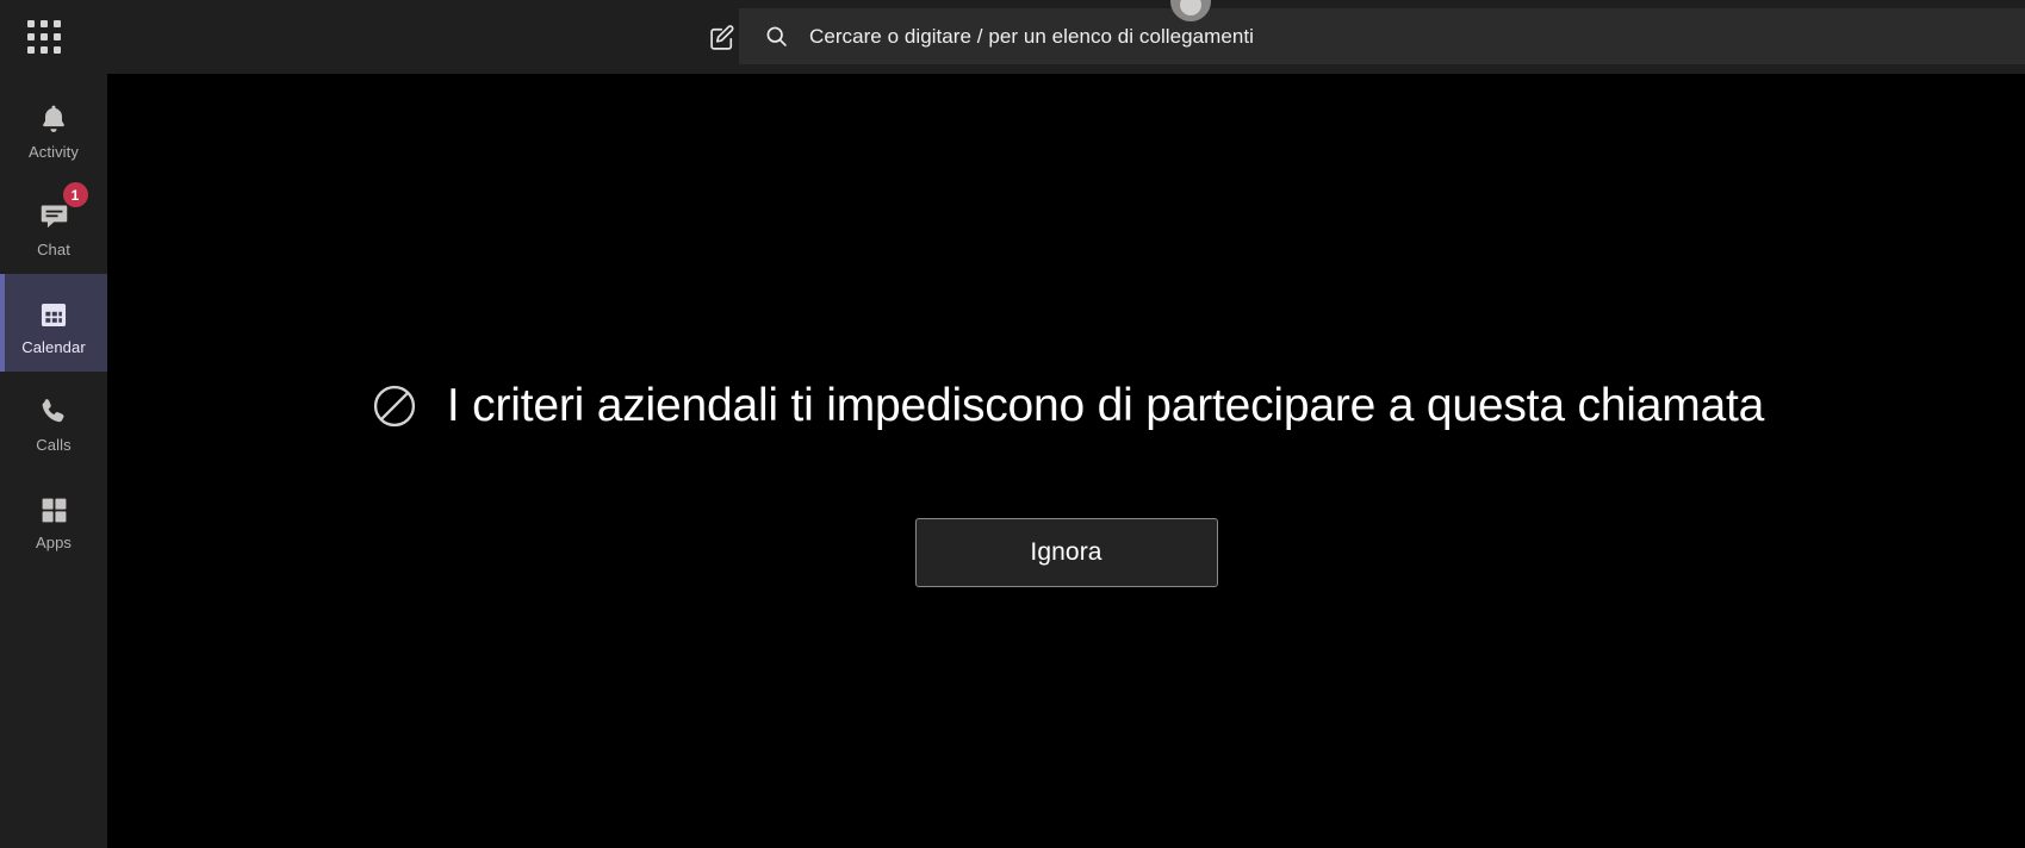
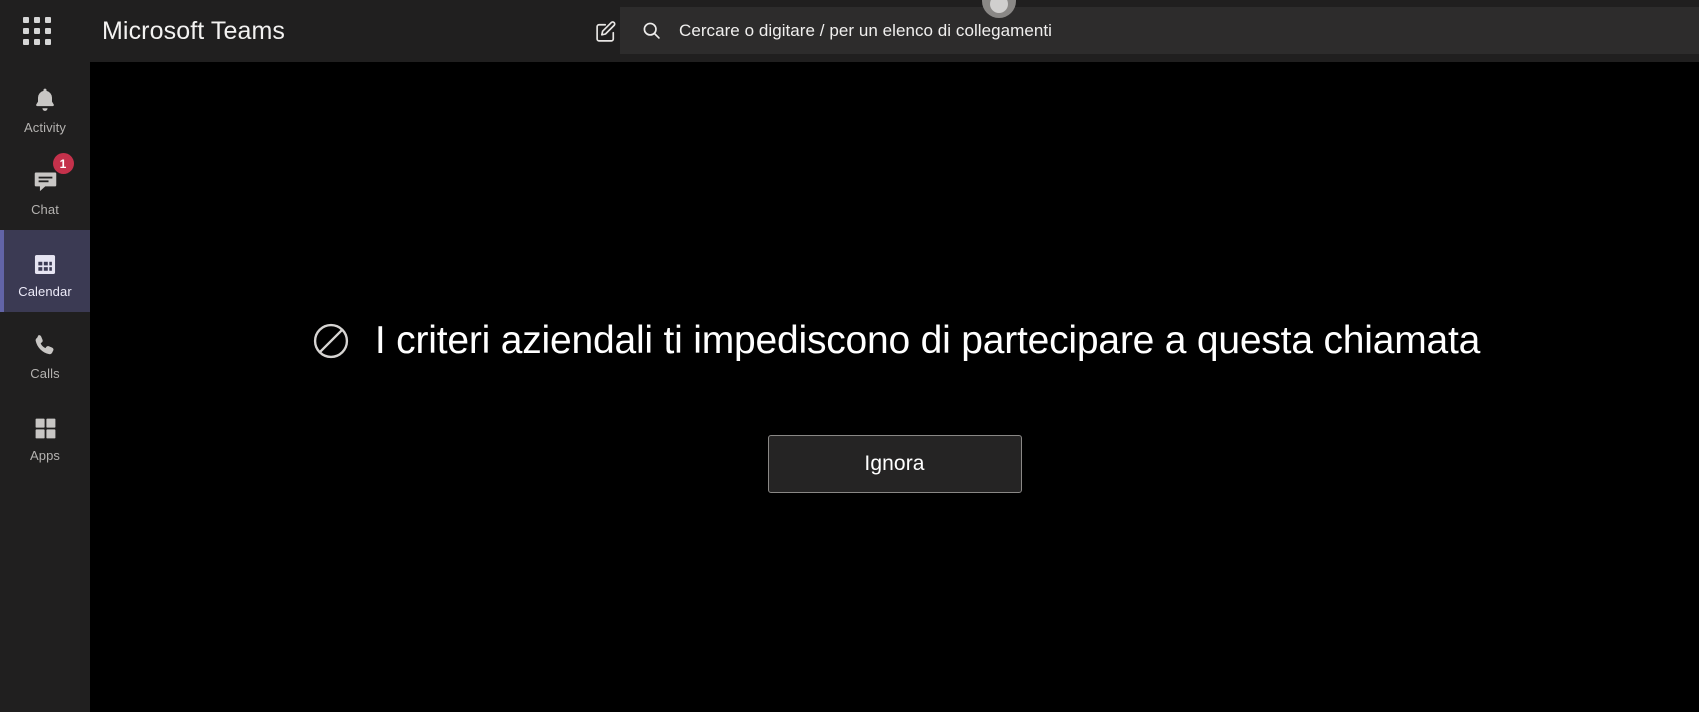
+ Microsoft Teams
  Cercare o digitare / per un elenco di collegamenti
  Activity
  1
  Chat
  Calendar
  Calls
  Apps
  I criteri aziendali ti impediscono di partecipare a questa chiamata
  Ignora
